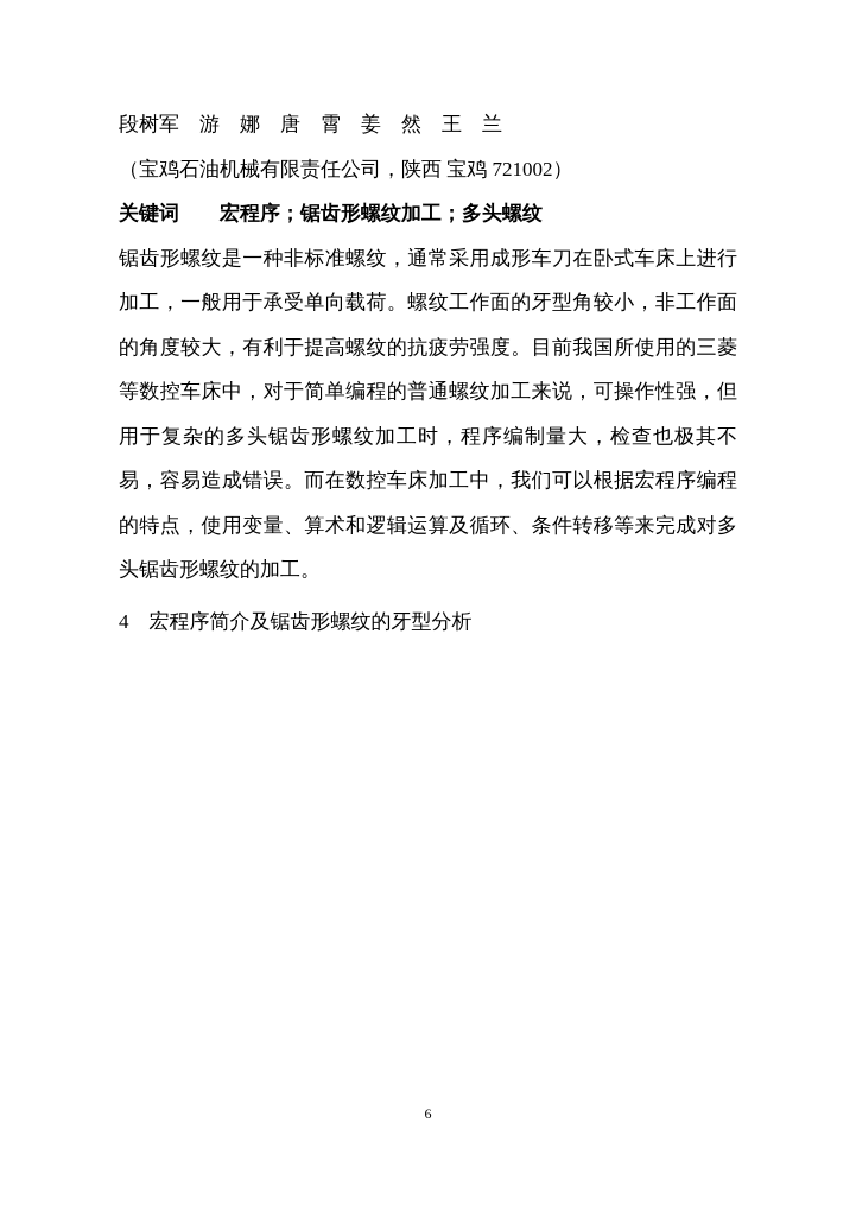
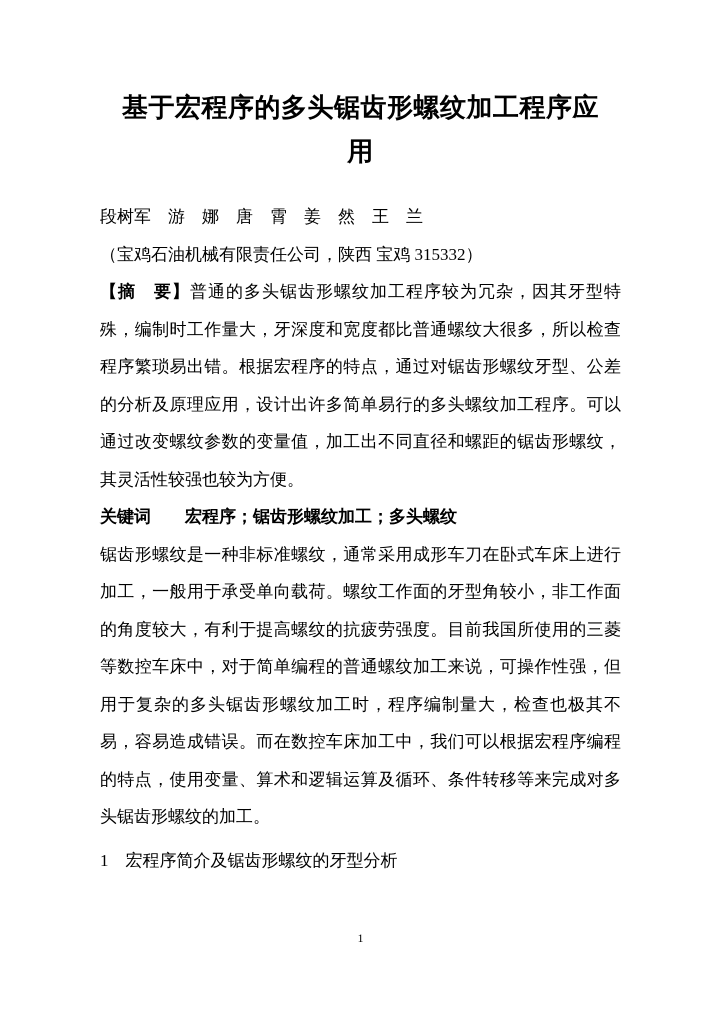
+ 基于宏程序的多头锯齿形螺纹加工程序应
+ 用
  段树军 游 娜 唐 霄 姜 然 王 兰
- （宝鸡石油机械有限责任公司，陕西 宝鸡 721002）
+ （宝鸡石油机械有限责任公司，陕西 宝鸡 315332）
+ 【摘 要】普通的多头锯齿形螺纹加工程序较为冗杂，因其牙型特殊，编制时工作量大，牙深度和宽度都比普通螺纹大很多，所以检查程序繁琐易出错。根据宏程序的特点，通过对锯齿形螺纹牙型、公差的分析及原理应用，设计出许多简单易行的多头螺纹加工程序。可以通过改变螺纹参数的变量值，加工出不同直径和螺距的锯齿形螺纹，其灵活性较强也较为方便。
  关键词 宏程序；锯齿形螺纹加工；多头螺纹
  锯齿形螺纹是一种非标准螺纹，通常采用成形车刀在卧式车床上进行加工，一般用于承受单向载荷。螺纹工作面的牙型角较小，非工作面的角度较大，有利于提高螺纹的抗疲劳强度。目前我国所使用的三菱等数控车床中，对于简单编程的普通螺纹加工来说，可操作性强，但用于复杂的多头锯齿形螺纹加工时，程序编制量大，检查也极其不易，容易造成错误。而在数控车床加工中，我们可以根据宏程序编程的特点，使用变量、算术和逻辑运算及循环、条件转移等来完成对多头锯齿形螺纹的加工。
- 4 宏程序简介及锯齿形螺纹的牙型分析
+ 1 宏程序简介及锯齿形螺纹的牙型分析
- 6
+ 1
